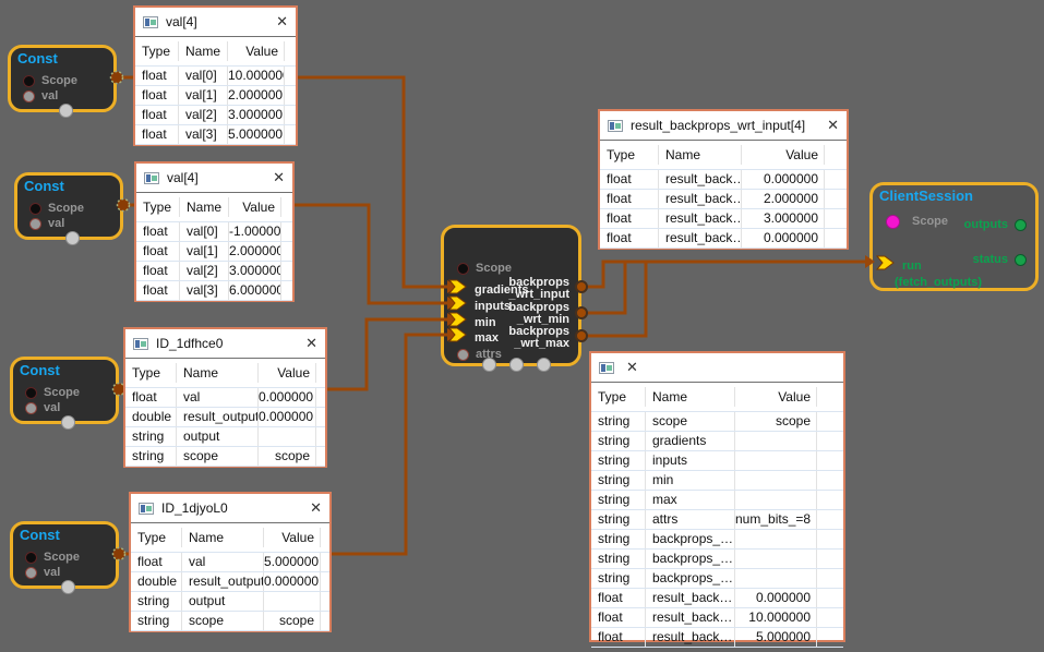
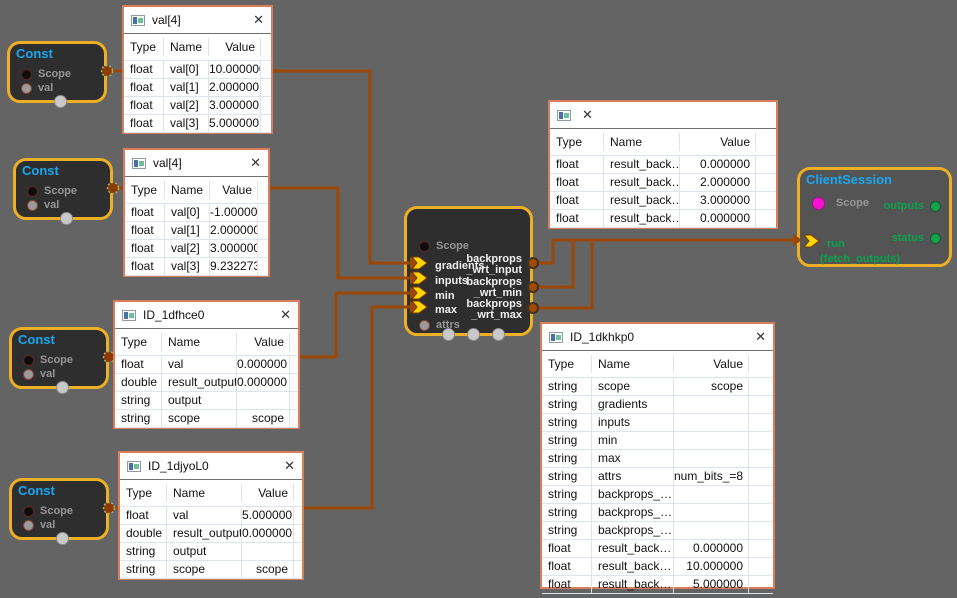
  Const
  Scope
  val
  Const
  Scope
  val
  Const
  Scope
  val
  Const
  Scope
  val
  Scope
  gradients
  inputs
  min
  max
  attrs
  backprops
  _wrt_input
  backprops
  _wrt_min
  backprops
  _wrt_max
  ClientSession
  Scope
  outputs
  status
  run
  (fetch_outputs)
  val[4]
  ✕
  Type
  Name
  Value
  float
  val[0]
  10.00000
  float
  val[1]
  2.000000
  float
  val[2]
  3.000000
  float
  val[3]
  5.000000
  val[4]
  ✕
  Type
  Name
  Value
  float
  val[0]
  -1.00000
  float
  val[1]
  2.000000
  float
  val[2]
  3.000000
  float
  val[3]
- 6.000000
+ 9.232273
  ID_1dfhce0
  ✕
  Type
  Name
  Value
  float
  val
  0.000000
  double
  result_output
  0.000000
  string
  output
  string
  scope
  scope
  ID_1djyoL0
  ✕
  Type
  Name
  Value
  float
  val
  5.000000
  double
  result_output
  0.000000
  string
  output
  string
  scope
  scope
- result_backprops_wrt_input[4]
  ✕
  Type
  Name
  Value
  float
  result_back…
  0.000000
  float
  result_back…
  2.000000
  float
  result_back…
  3.000000
  float
  result_back…
  0.000000
+ ID_1dkhkp0
  ✕
  Type
  Name
  Value
  string
  scope
  scope
  string
  gradients
  string
  inputs
  string
  min
  string
  max
  string
  attrs
  num_bits_=8
  string
  backprops_…
  string
  backprops_…
  string
  backprops_…
  float
  result_back…
  0.000000
  float
  result_back…
  10.000000
  float
  result_back…
  5.000000
